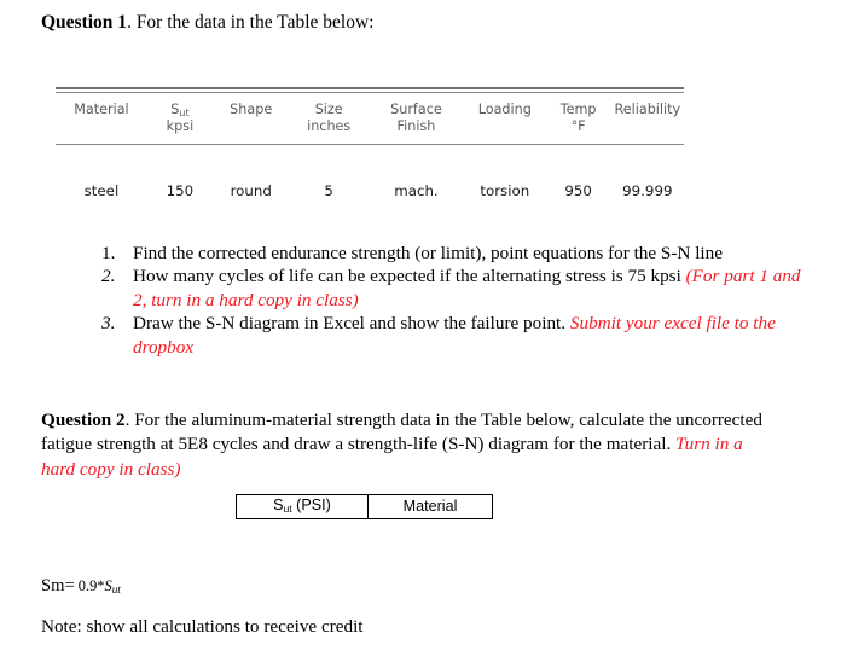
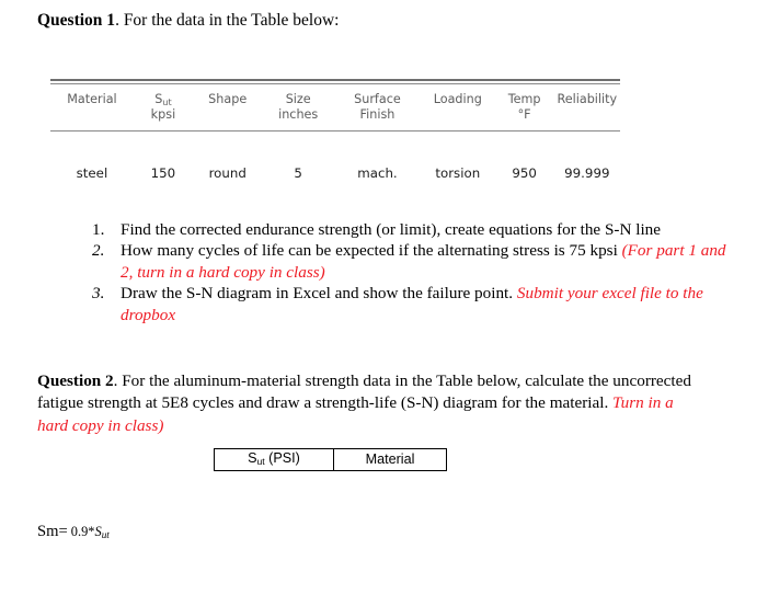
  Question 1. For the data in the Table below:
  Material	Sut kpsi	Shape	Size inches	Surface Finish	Loading	Temp °F	Reliability
  steel	150	round	5	mach.	torsion	950	99.999
  1.
- Find the corrected endurance strength (or limit), point equations for the S-N line
+ Find the corrected endurance strength (or limit), create equations for the S-N line
  2.
  How many cycles of life can be expected if the alternating stress is 75 kpsi (For part 1 and 2, turn in a hard copy in class)
  3.
  Draw the S-N diagram in Excel and show the failure point. Submit your excel file to the dropbox
  Question 2. For the aluminum-material strength data in the Table below, calculate the uncorrected fatigue strength at 5E8 cycles and draw a strength-life (S-N) diagram for the material. Turn in a hard copy in class)
  Sut (PSI)	Material
  Sm= 0.9*Sut
- Note: show all calculations to receive credit
